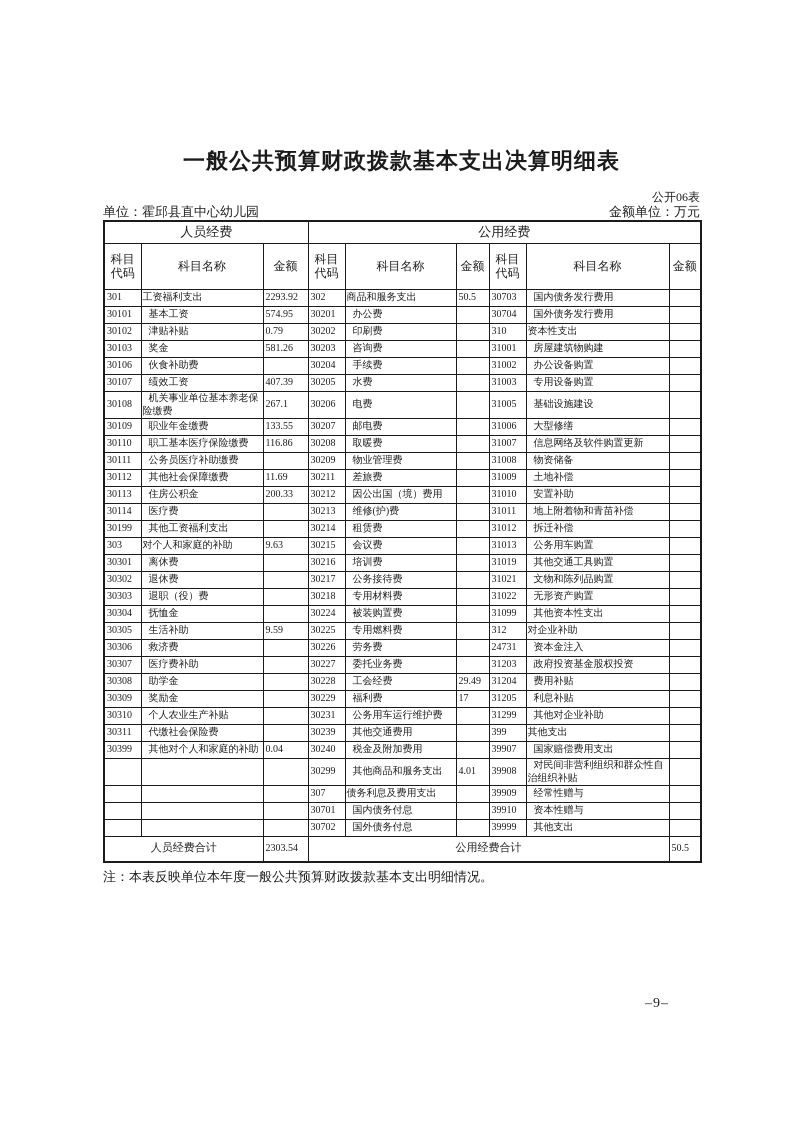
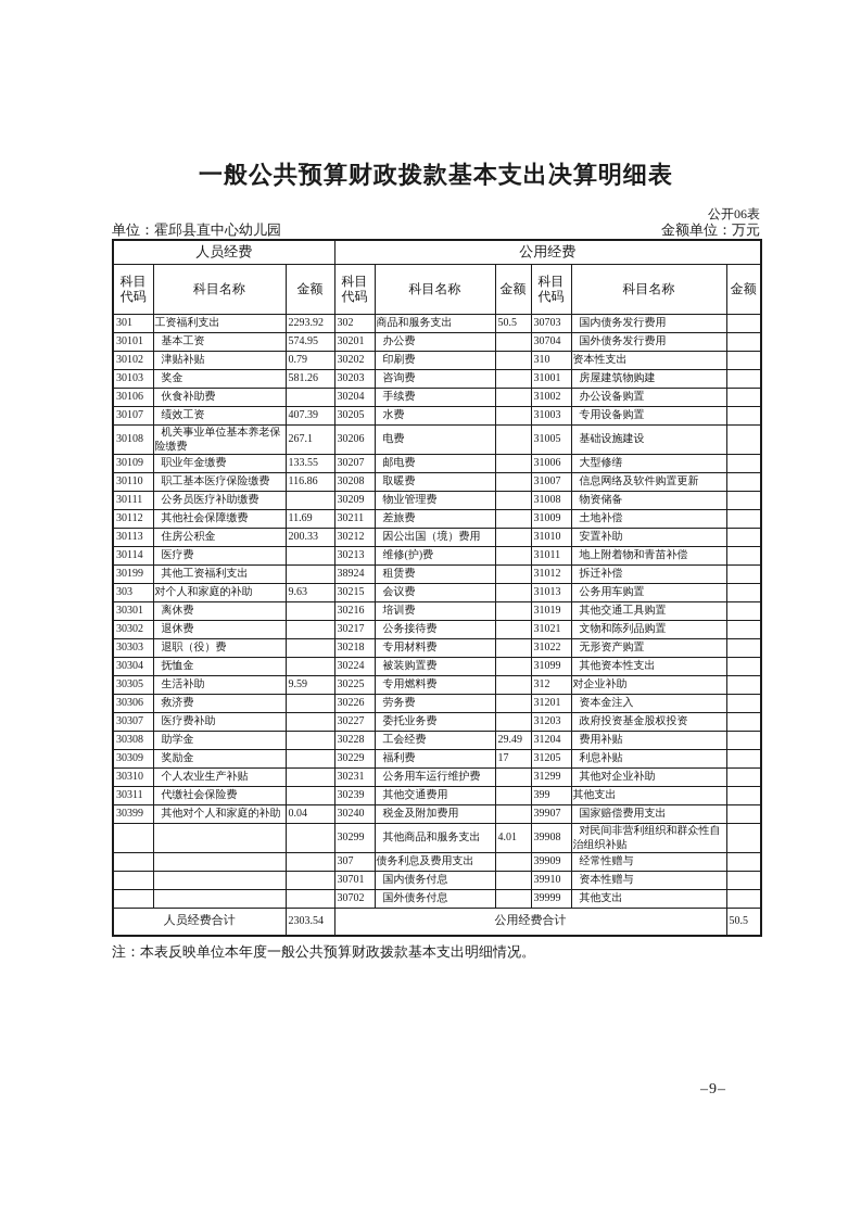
  一般公共预算财政拨款基本支出决算明细表
  公开06表
  单位：霍邱县直中心幼儿园
  金额单位：万元
  人员经费	公用经费
  科目代码	科目名称	金额	科目代码	科目名称	金额	科目代码	科目名称	金额
  301	工资福利支出	2293.92	302	商品和服务支出	50.5	30703	国内债务发行费用
  30101	基本工资	574.95	30201	办公费		30704	国外债务发行费用
  30102	津贴补贴	0.79	30202	印刷费		310	资本性支出
  30103	奖金	581.26	30203	咨询费		31001	房屋建筑物购建
  30106	伙食补助费		30204	手续费		31002	办公设备购置
  30107	绩效工资	407.39	30205	水费		31003	专用设备购置
  30108	机关事业单位基本养老保险缴费	267.1	30206	电费		31005	基础设施建设
  30109	职业年金缴费	133.55	30207	邮电费		31006	大型修缮
  30110	职工基本医疗保险缴费	116.86	30208	取暖费		31007	信息网络及软件购置更新
  30111	公务员医疗补助缴费		30209	物业管理费		31008	物资储备
  30112	其他社会保障缴费	11.69	30211	差旅费		31009	土地补偿
  30113	住房公积金	200.33	30212	因公出国（境）费用		31010	安置补助
  30114	医疗费		30213	维修(护)费		31011	地上附着物和青苗补偿
- 30199	其他工资福利支出		30214	租赁费		31012	拆迁补偿
+ 30199	其他工资福利支出		38924	租赁费		31012	拆迁补偿
  303	对个人和家庭的补助	9.63	30215	会议费		31013	公务用车购置
  30301	离休费		30216	培训费		31019	其他交通工具购置
  30302	退休费		30217	公务接待费		31021	文物和陈列品购置
  30303	退职（役）费		30218	专用材料费		31022	无形资产购置
  30304	抚恤金		30224	被装购置费		31099	其他资本性支出
  30305	生活补助	9.59	30225	专用燃料费		312	对企业补助
- 30306	救济费		30226	劳务费		24731	资本金注入
+ 30306	救济费		30226	劳务费		31201	资本金注入
  30307	医疗费补助		30227	委托业务费		31203	政府投资基金股权投资
  30308	助学金		30228	工会经费	29.49	31204	费用补贴
  30309	奖励金		30229	福利费	17	31205	利息补贴
  30310	个人农业生产补贴		30231	公务用车运行维护费		31299	其他对企业补助
  30311	代缴社会保险费		30239	其他交通费用		399	其他支出
  30399	其他对个人和家庭的补助	0.04	30240	税金及附加费用		39907	国家赔偿费用支出
  			30299	其他商品和服务支出	4.01	39908	对民间非营利组织和群众性自治组织补贴
  			307	债务利息及费用支出		39909	经常性赠与
  			30701	国内债务付息		39910	资本性赠与
  			30702	国外债务付息		39999	其他支出
  人员经费合计	2303.54	公用经费合计	50.5
  注：本表反映单位本年度一般公共预算财政拨款基本支出明细情况。
  –9–
